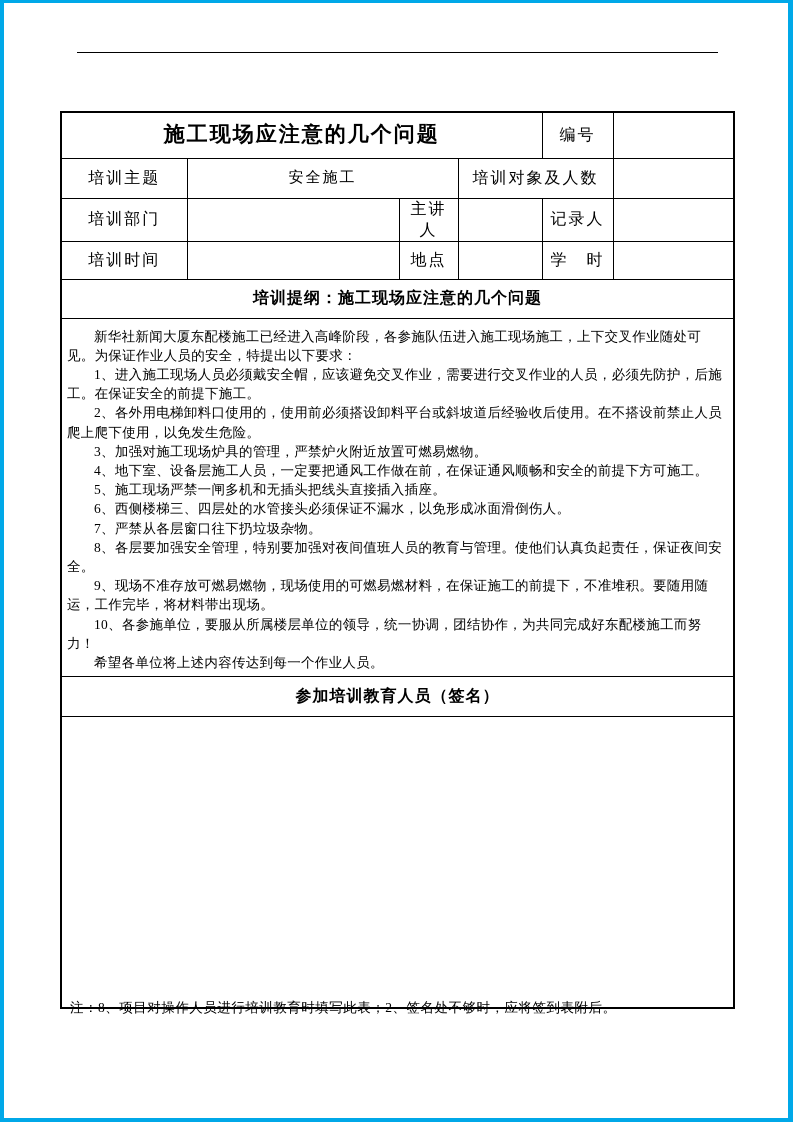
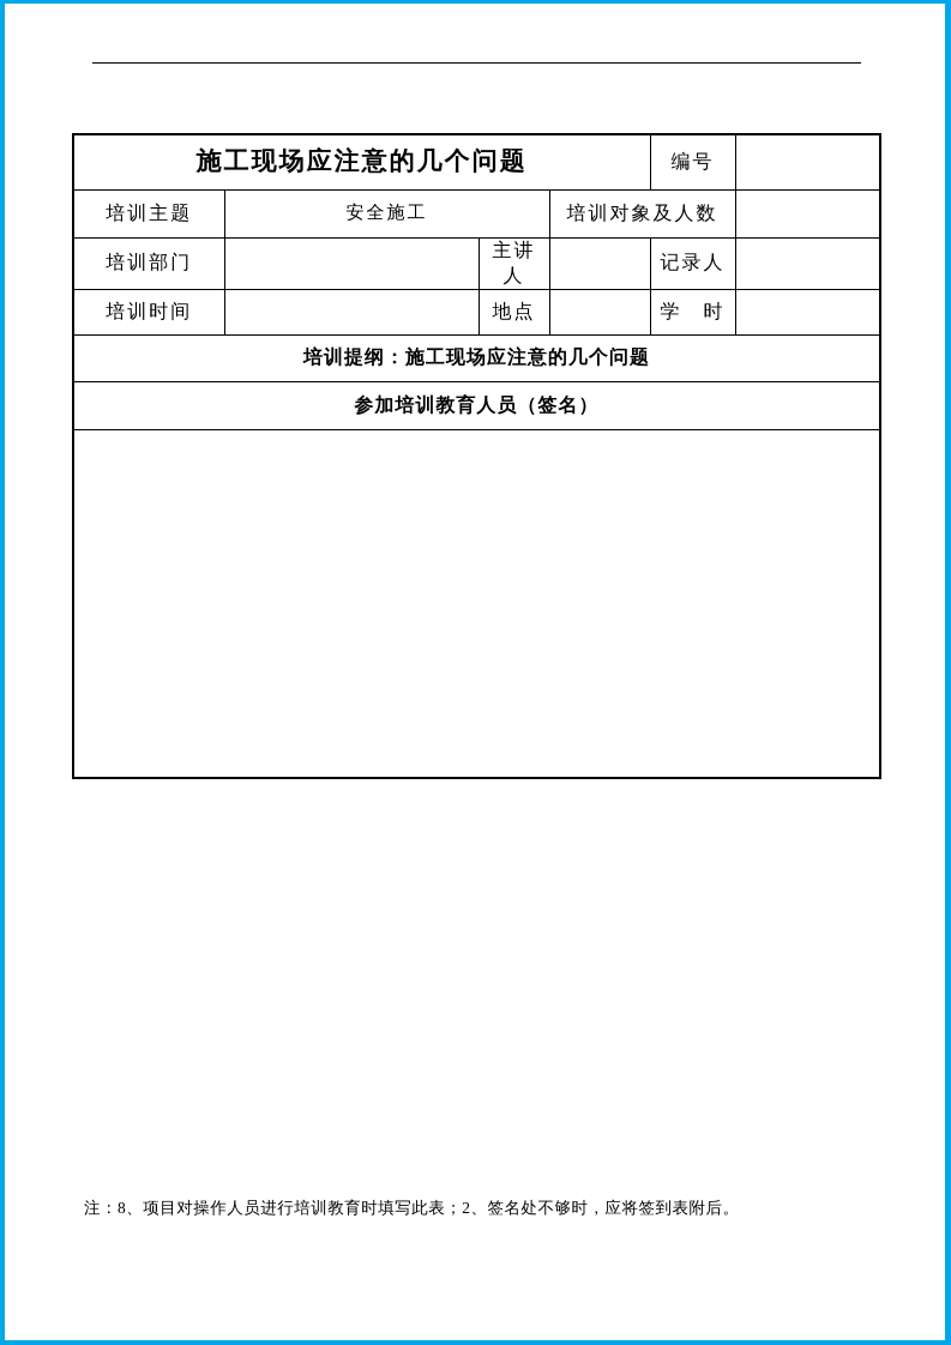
  施工现场应注意的几个问题	编号
  培训主题	安全施工	培训对象及人数
  培训部门		主讲人		记录人
  培训时间		地点		学 时
  培训提纲：施工现场应注意的几个问题
- 新华社新闻大厦东配楼施工已经进入高峰阶段，各参施队伍进入施工现场施工，上下交叉作业随处可见。为保证作业人员的安全，特提出以下要求：1、进入施工现场人员必须戴安全帽，应该避免交叉作业，需要进行交叉作业的人员，必须先防护，后施工。在保证安全的前提下施工。2、各外用电梯卸料口使用的，使用前必须搭设卸料平台或斜坡道后经验收后使用。在不搭设前禁止人员爬上爬下使用，以免发生危险。3、加强对施工现场炉具的管理，严禁炉火附近放置可燃易燃物。4、地下室、设备层施工人员，一定要把通风工作做在前，在保证通风顺畅和安全的前提下方可施工。5、施工现场严禁一闸多机和无插头把线头直接插入插座。6、西侧楼梯三、四层处的水管接头必须保证不漏水，以免形成冰面滑倒伤人。7、严禁从各层窗口往下扔垃圾杂物。8、各层要加强安全管理，特别要加强对夜间值班人员的教育与管理。使他们认真负起责任，保证夜间安全。9、现场不准存放可燃易燃物，现场使用的可燃易燃材料，在保证施工的前提下，不准堆积。要随用随运，工作完毕，将材料带出现场。10、各参施单位，要服从所属楼层单位的领导，统一协调，团结协作，为共同完成好东配楼施工而努力！希望各单位将上述内容传达到每一个作业人员。
  参加培训教育人员（签名）
  注：8、项目对操作人员进行培训教育时填写此表；2、签名处不够时，应将签到表附后。
